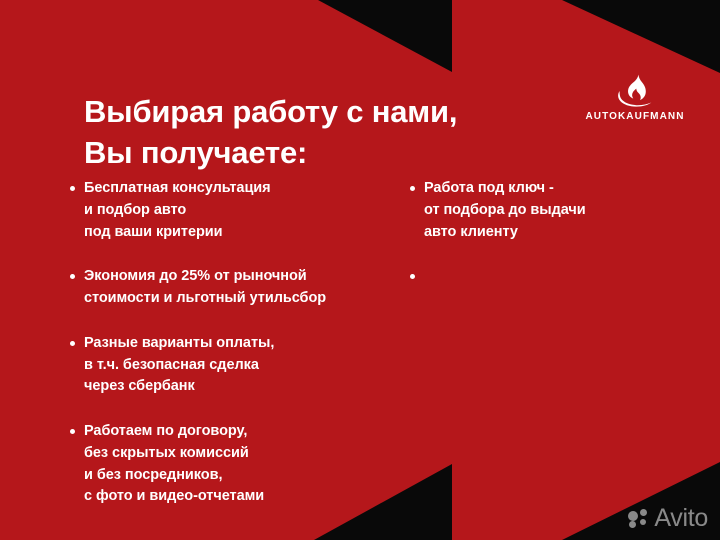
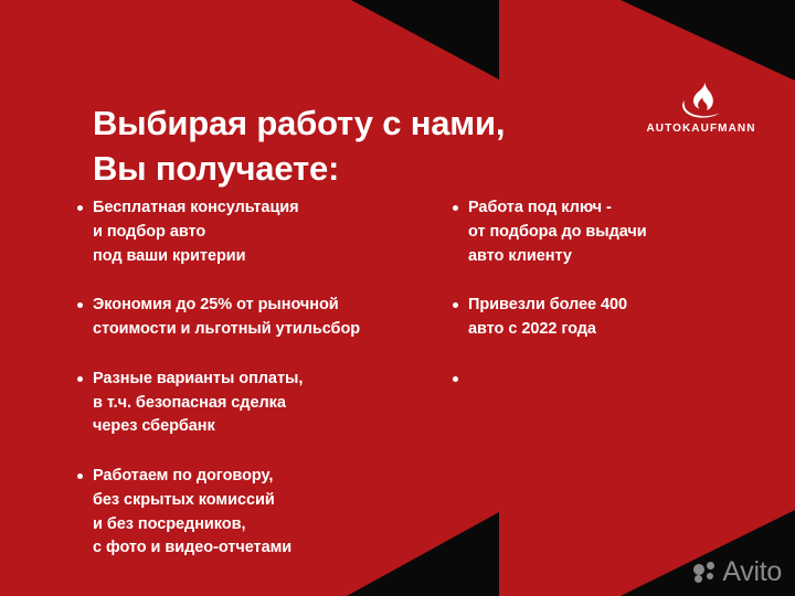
  Выбирая работу с нами,
  Вы получаете:
  AUTOKAUFMANN
  Бесплатная консультация
  и подбор авто
  под ваши критерии
  Экономия до 25% от рыночной
  стоимости и льготный утильсбор
  Разные варианты оплаты,
  в т.ч. безопасная сделка
  через сбербанк
  Работаем по договору,
  без скрытых комиссий
  и без посредников,
  с фото и видео-отчетами
  Работа под ключ -
  от подбора до выдачи
  авто клиенту
+ Привезли более 400
+ авто с 2022 года
  Avito
